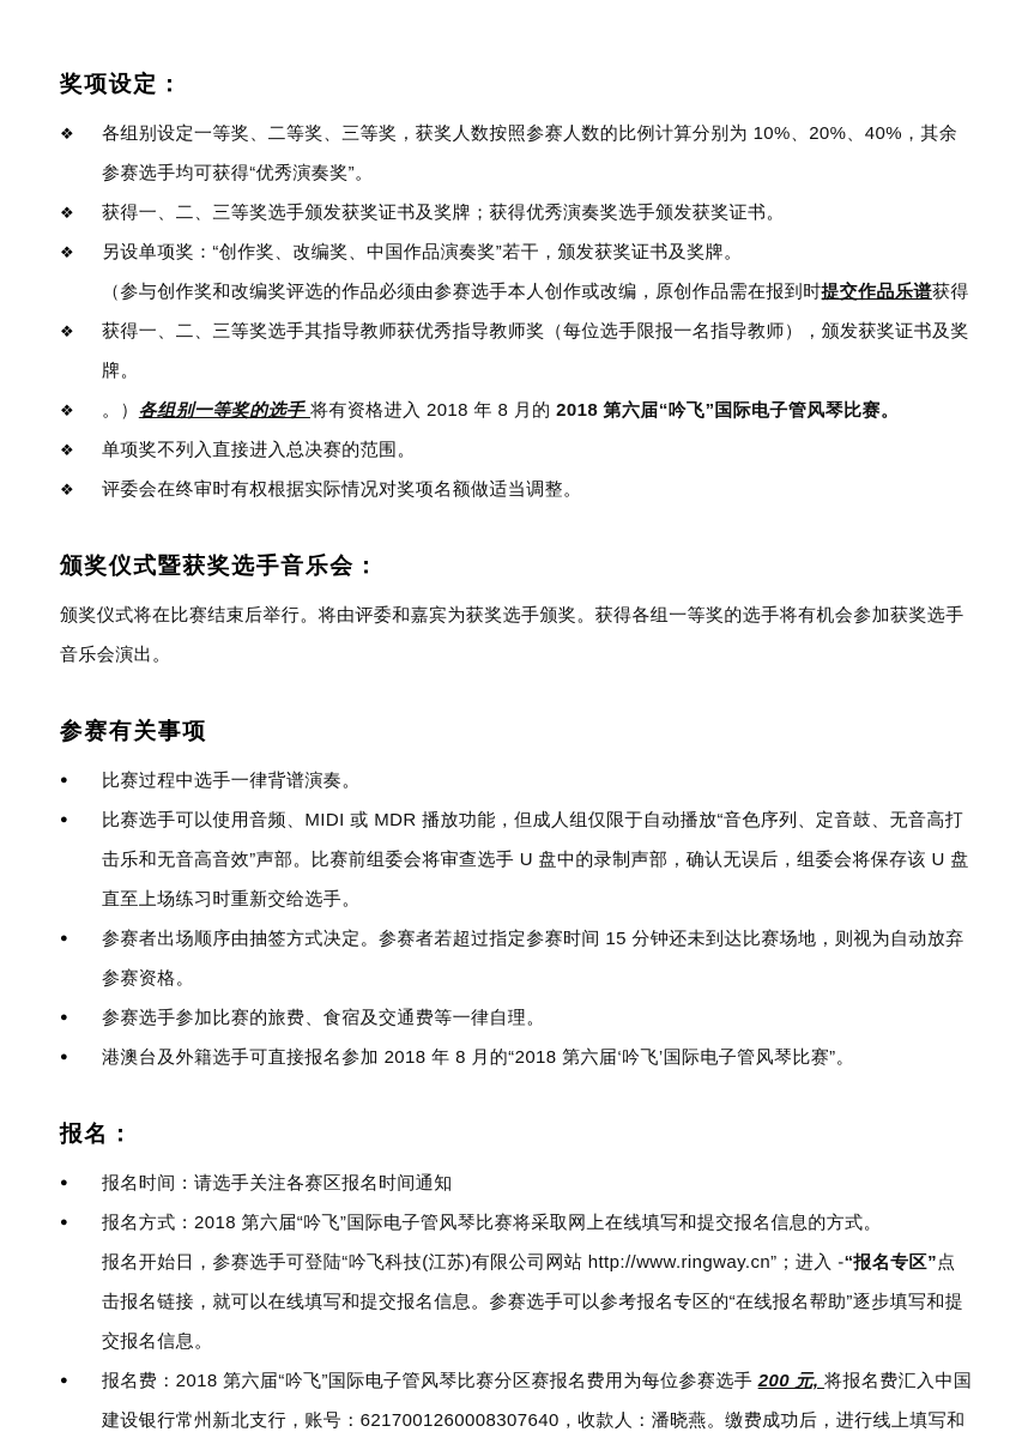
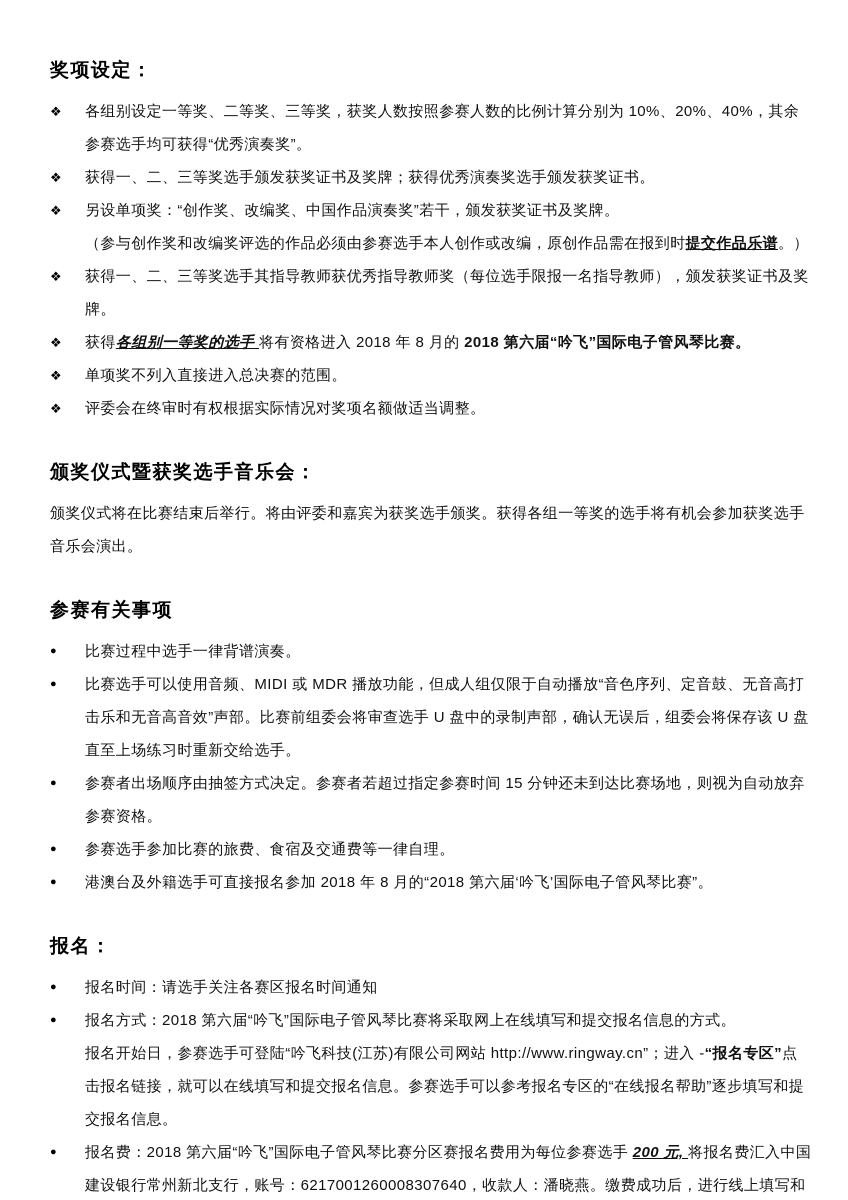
  奖项设定：
  ❖
  各组别设定一等奖、二等奖、三等奖，获奖人数按照参赛人数的比例计算分别为 10%、20%、40%，其余参赛选手均可获得“优秀演奏奖”。
  ❖
  获得一、二、三等奖选手颁发获奖证书及奖牌；获得优秀演奏奖选手颁发获奖证书。
  ❖
  另设单项奖：“创作奖、改编奖、中国作品演奏奖”若干，颁发获奖证书及奖牌。
- （参与创作奖和改编奖评选的作品必须由参赛选手本人创作或改编，原创作品需在报到时提交作品乐谱获得
+ （参与创作奖和改编奖评选的作品必须由参赛选手本人创作或改编，原创作品需在报到时提交作品乐谱。）
  ❖
  获得一、二、三等奖选手其指导教师获优秀指导教师奖（每位选手限报一名指导教师），颁发获奖证书及奖牌。
  ❖
- 。）各组别一等奖的选手 将有资格进入 2018 年 8 月的 2018 第六届“吟飞”国际电子管风琴比赛。
+ 获得各组别一等奖的选手 将有资格进入 2018 年 8 月的 2018 第六届“吟飞”国际电子管风琴比赛。
  ❖
  单项奖不列入直接进入总决赛的范围。
  ❖
  评委会在终审时有权根据实际情况对奖项名额做适当调整。
  颁奖仪式暨获奖选手音乐会：
  颁奖仪式将在比赛结束后举行。将由评委和嘉宾为获奖选手颁奖。获得各组一等奖的选手将有机会参加获奖选手音乐会演出。
  参赛有关事项
  ●
  比赛过程中选手一律背谱演奏。
  ●
  比赛选手可以使用音频、MIDI 或 MDR 播放功能，但成人组仅限于自动播放“音色序列、定音鼓、无音高打击乐和无音高音效”声部。比赛前组委会将审查选手 U 盘中的录制声部，确认无误后，组委会将保存该 U 盘直至上场练习时重新交给选手。
  ●
  参赛者出场顺序由抽签方式决定。参赛者若超过指定参赛时间 15 分钟还未到达比赛场地，则视为自动放弃参赛资格。
  ●
  参赛选手参加比赛的旅费、食宿及交通费等一律自理。
  ●
  港澳台及外籍选手可直接报名参加 2018 年 8 月的“2018 第六届‘吟飞’国际电子管风琴比赛”。
  报名：
  ●
  报名时间：请选手关注各赛区报名时间通知
  ●
  报名方式：2018 第六届“吟飞”国际电子管风琴比赛将采取网上在线填写和提交报名信息的方式。
  报名开始日，参赛选手可登陆“吟飞科技(江苏)有限公司网站 http://www.ringway.cn”；进入 -“报名专区”点击报名链接，就可以在线填写和提交报名信息。参赛选手可以参考报名专区的“在线报名帮助”逐步填写和提交报名信息。
  ●
  报名费：2018 第六届“吟飞”国际电子管风琴比赛分区赛报名费用为每位参赛选手 200 元, 将报名费汇入中国建设银行常州新北支行，账号：6217001260008307640，收款人：潘晓燕。缴费成功后，进行线上填写和
